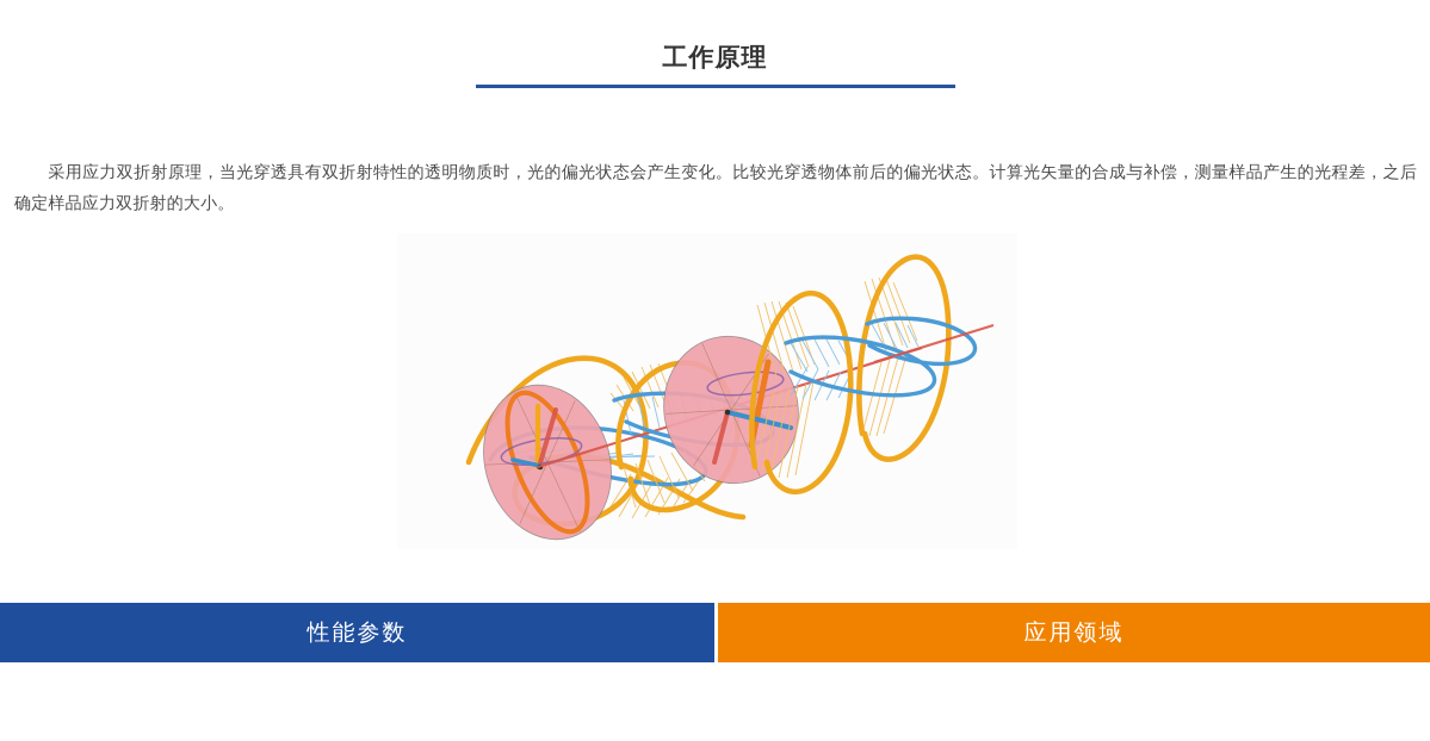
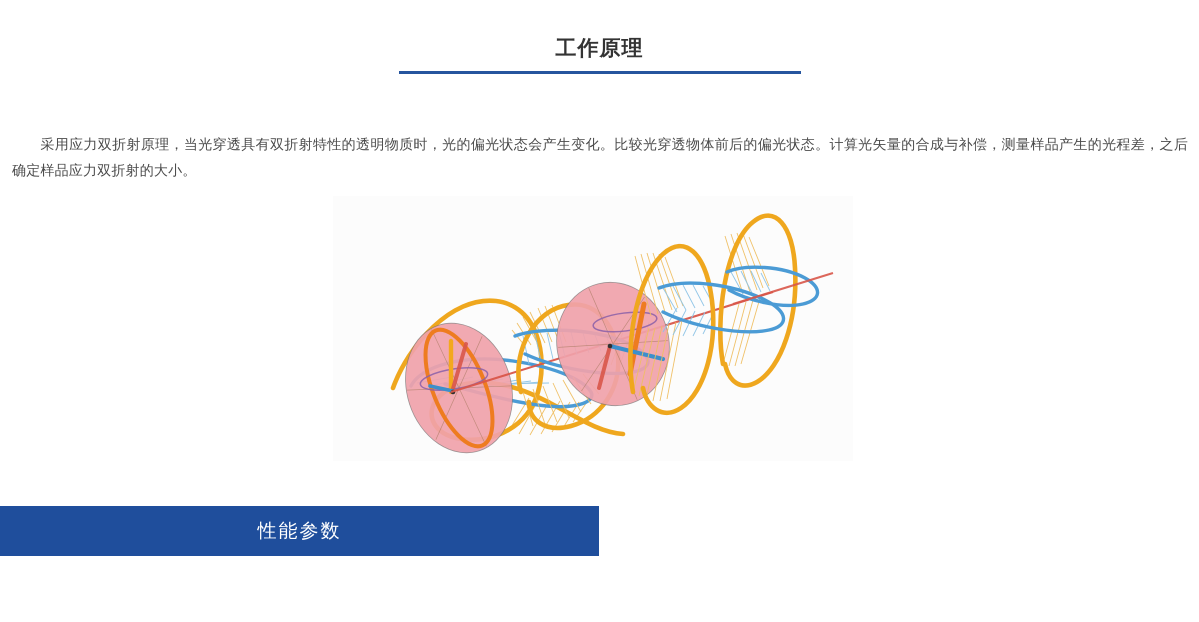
  工作原理
  采用应力双折射原理，当光穿透具有双折射特性的透明物质时，光的偏光状态会产生变化。比较光穿透物体前后的偏光状态。计算光矢量的合成与补偿，测量样品产生的光程差，之后确定样品应力双折射的大小。
  性能参数
- 应用领域
